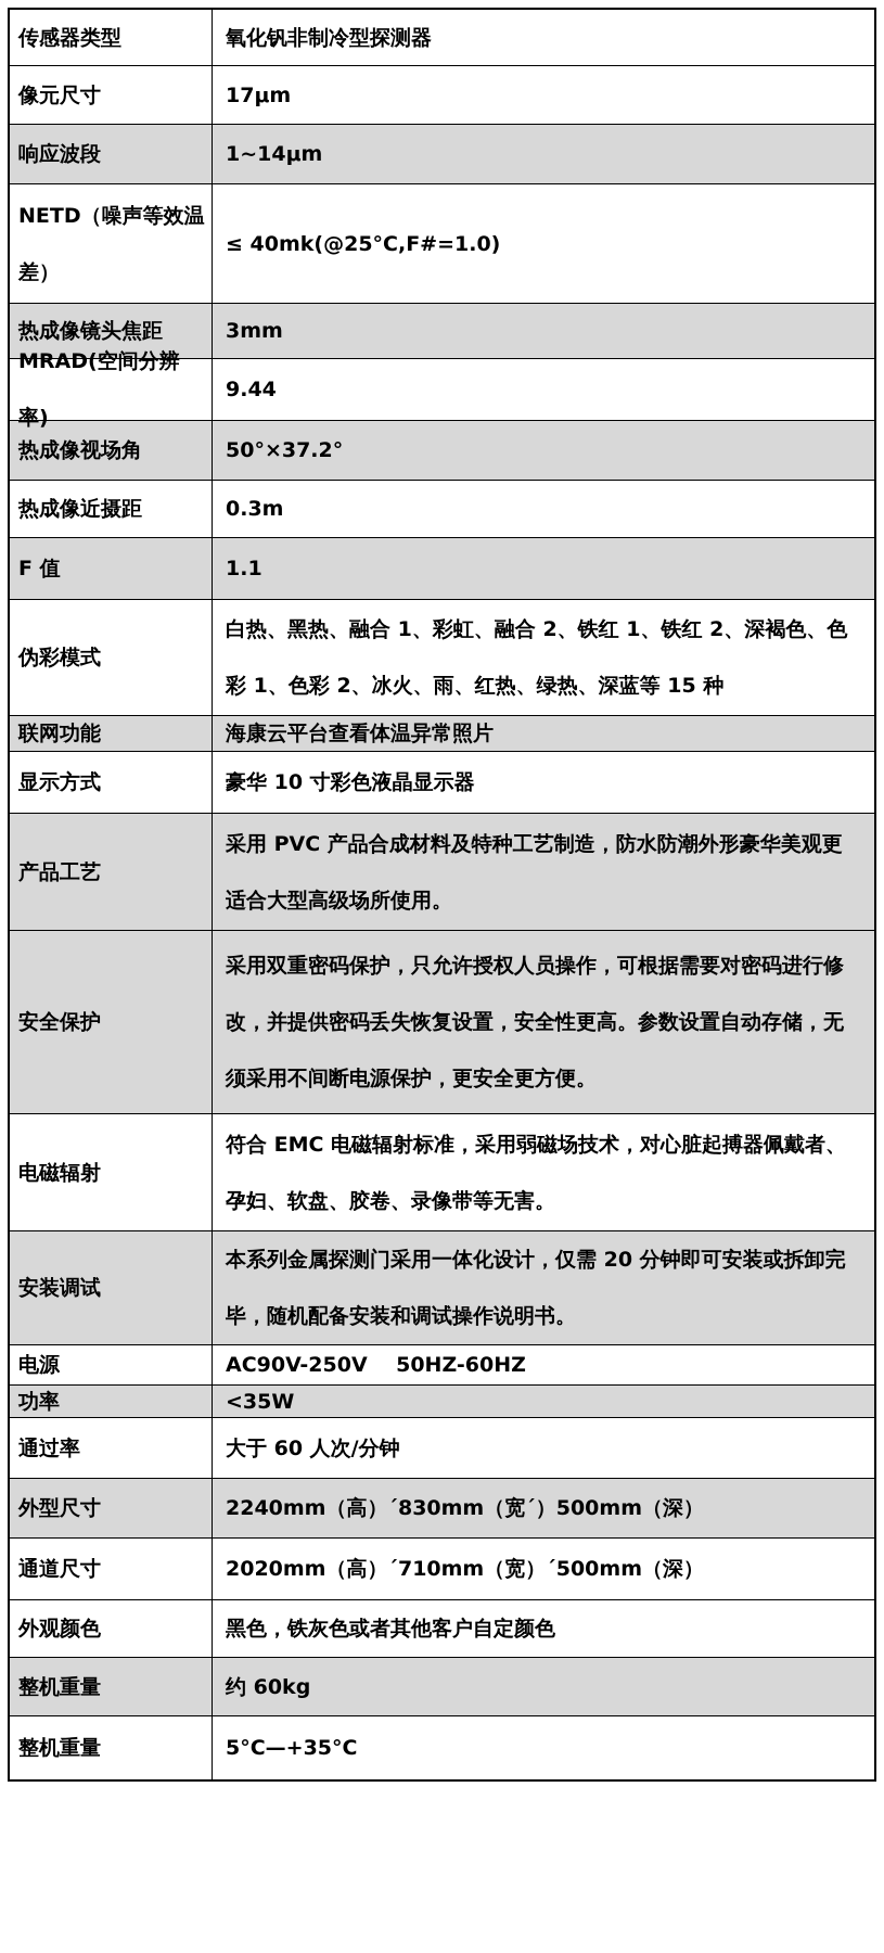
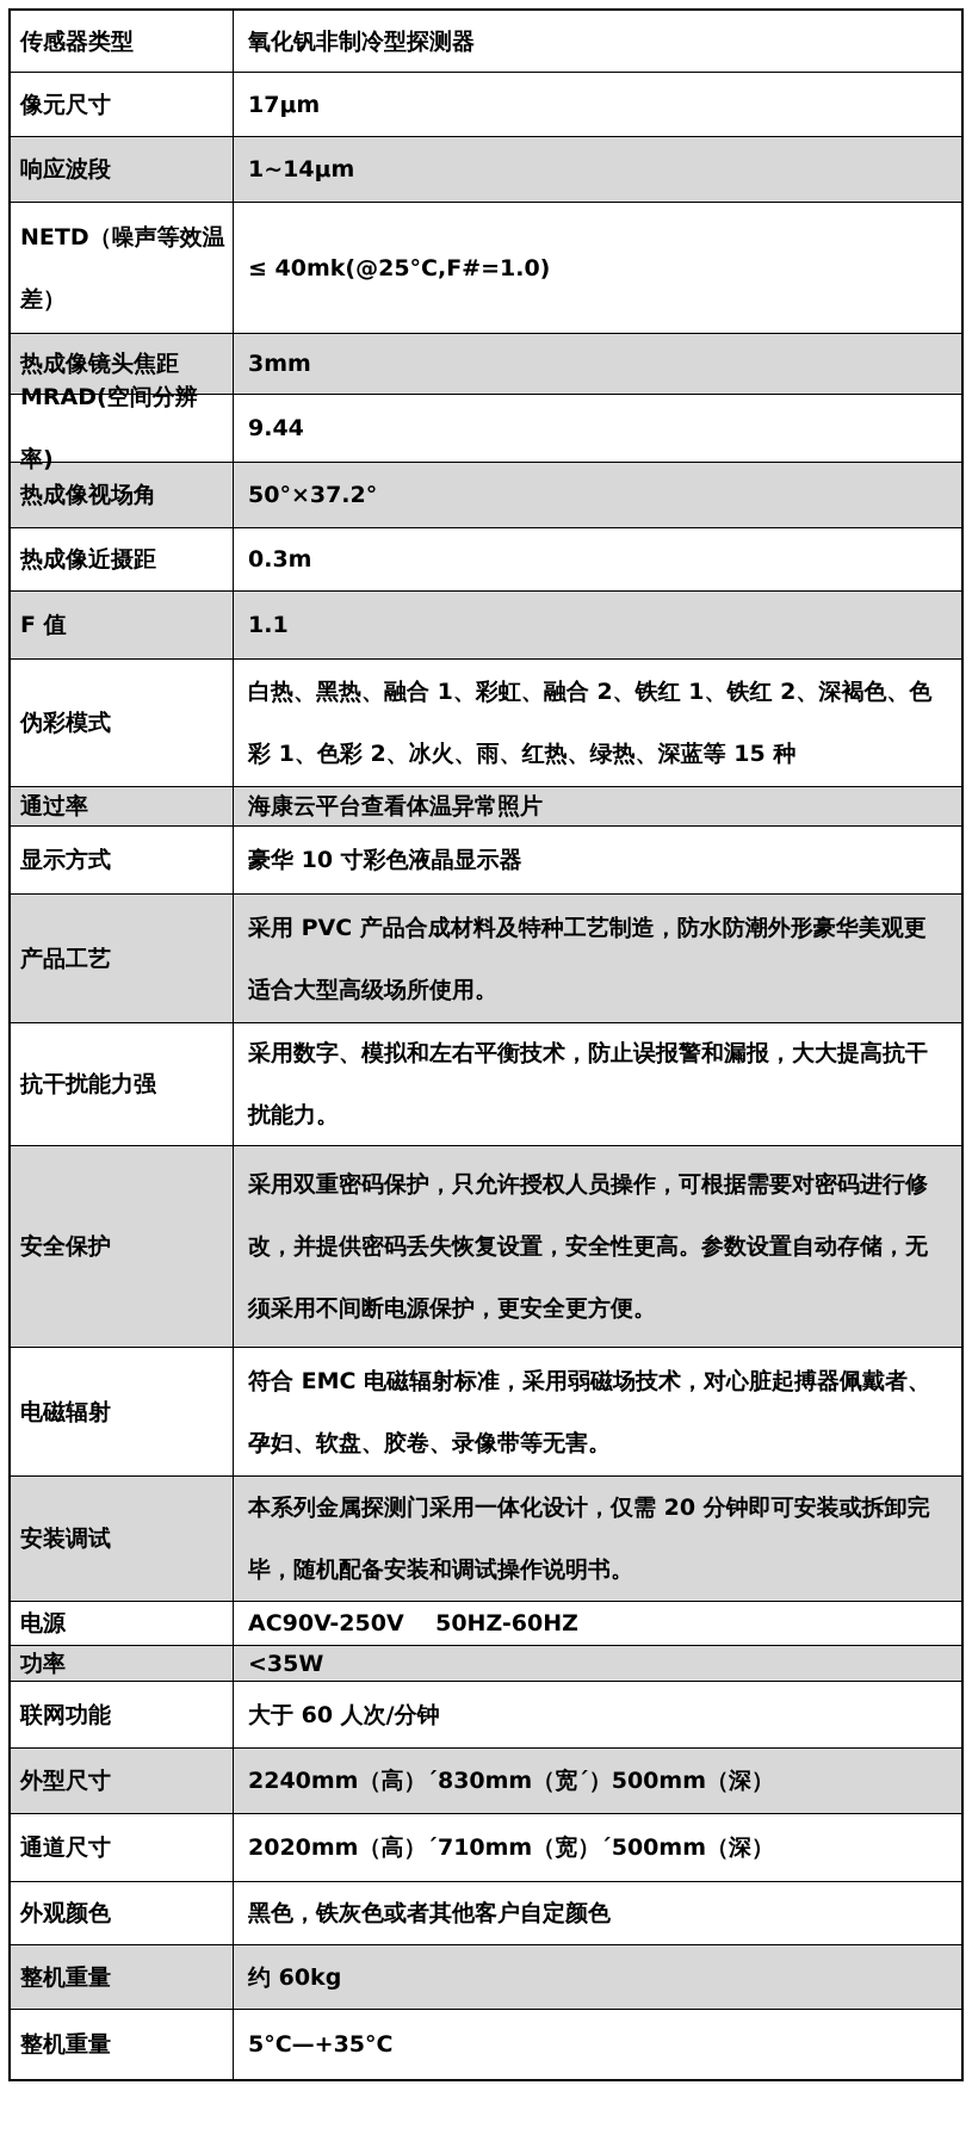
  传感器类型
  氧化钒非制冷型探测器
  像元尺寸
  17μm
  响应波段
  1~14μm
  NETD（噪声等效温差）
  ≤ 40mk(@25°C,F#=1.0)
  热成像镜头焦距
  3mm
  MRAD(空间分辨率)
  9.44
  热成像视场角
  50°×37.2°
  热成像近摄距
  0.3m
  F 值
  1.1
  伪彩模式
  白热、黑热、融合 1、彩虹、融合 2、铁红 1、铁红 2、深褐色、色彩 1、色彩 2、冰火、雨、红热、绿热、深蓝等 15 种
- 联网功能
+ 通过率
  海康云平台查看体温异常照片
  显示方式
  豪华 10 寸彩色液晶显示器
  产品工艺
  采用 PVC 产品合成材料及特种工艺制造，防水防潮外形豪华美观更适合大型高级场所使用。
+ 抗干扰能力强
+ 采用数字、模拟和左右平衡技术，防止误报警和漏报，大大提高抗干扰能力。
  安全保护
  采用双重密码保护，只允许授权人员操作，可根据需要对密码进行修改，并提供密码丢失恢复设置，安全性更高。参数设置自动存储，无须采用不间断电源保护，更安全更方便。
  电磁辐射
  符合 EMC 电磁辐射标准，采用弱磁场技术，对心脏起搏器佩戴者、孕妇、软盘、胶卷、录像带等无害。
  安装调试
  本系列金属探测门采用一体化设计，仅需 20 分钟即可安装或拆卸完毕，随机配备安装和调试操作说明书。
  电源
  AC90V-250V 50HZ-60HZ
  功率
  <35W
- 通过率
+ 联网功能
  大于 60 人次/分钟
  外型尺寸
  2240mm（高）´830mm（宽´）500mm（深）
  通道尺寸
  2020mm（高）´710mm（宽）´500mm（深）
  外观颜色
  黑色，铁灰色或者其他客户自定颜色
  整机重量
  约 60kg
  整机重量
  5°C—+35°C
